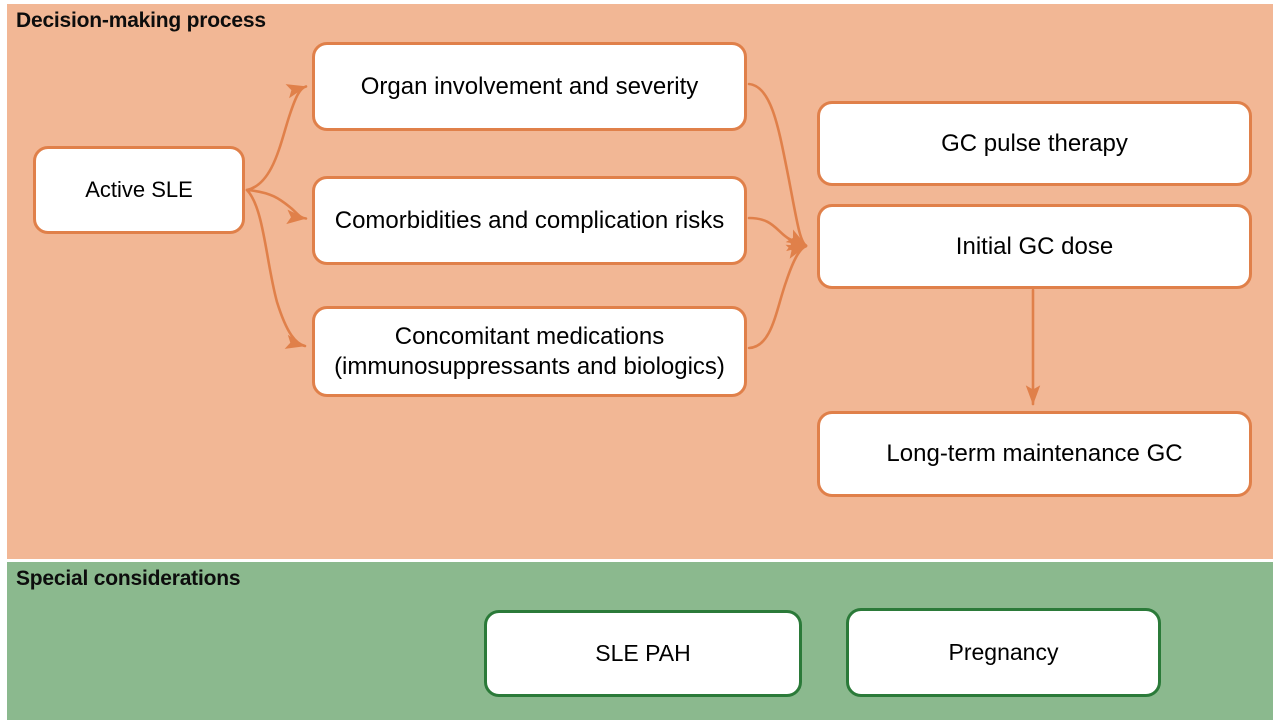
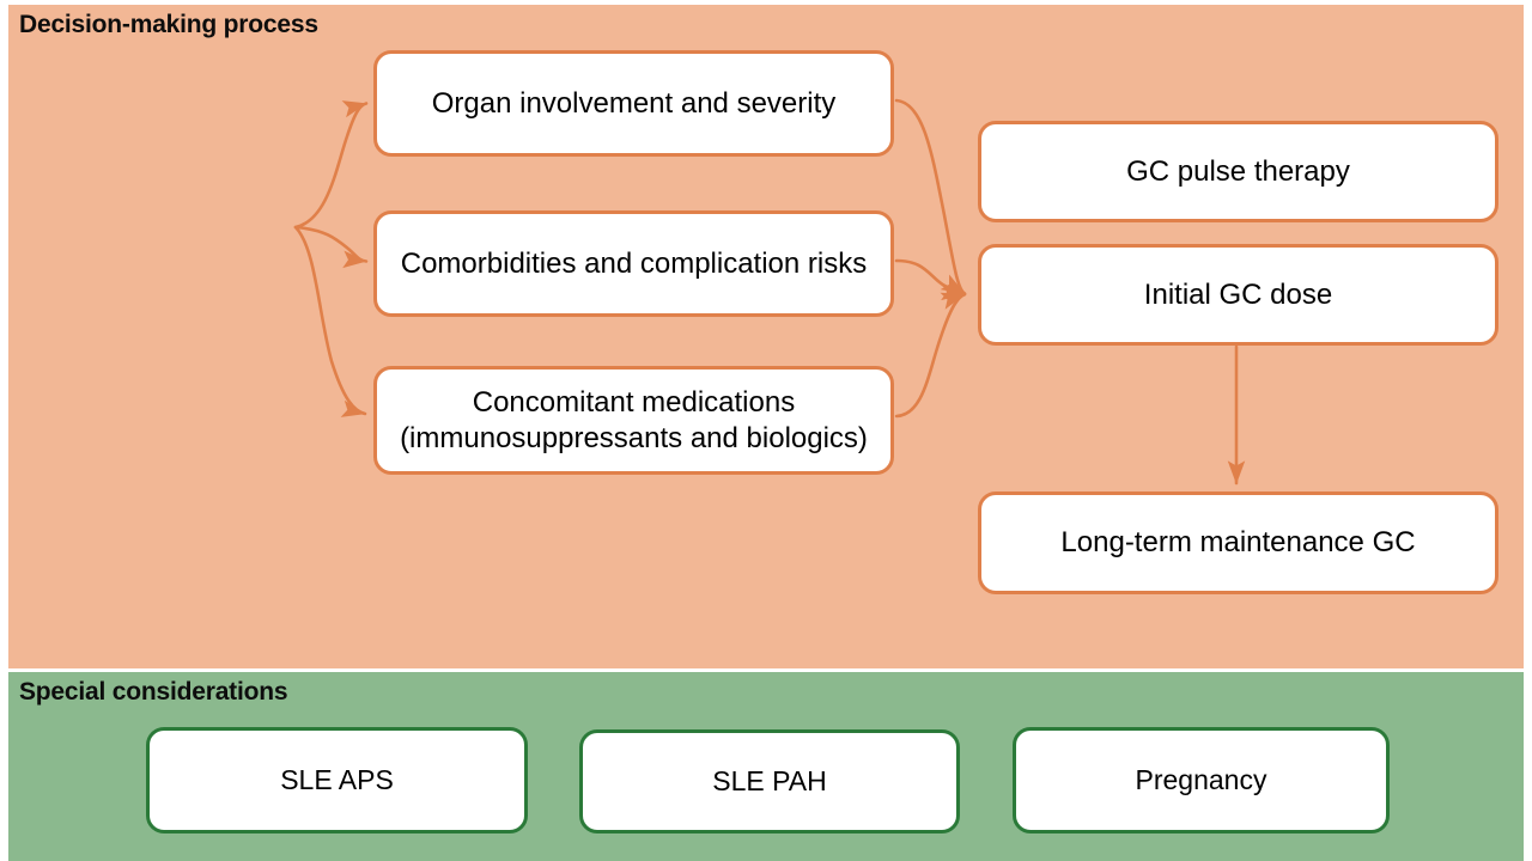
  Decision-making process
  Special considerations
- Active SLE
  Organ involvement and severity
  Comorbidities and complication risks
  Concomitant medications
  (immunosuppressants and biologics)
  GC pulse therapy
  Initial GC dose
  Long-term maintenance GC
+ SLE APS
  SLE PAH
  Pregnancy
